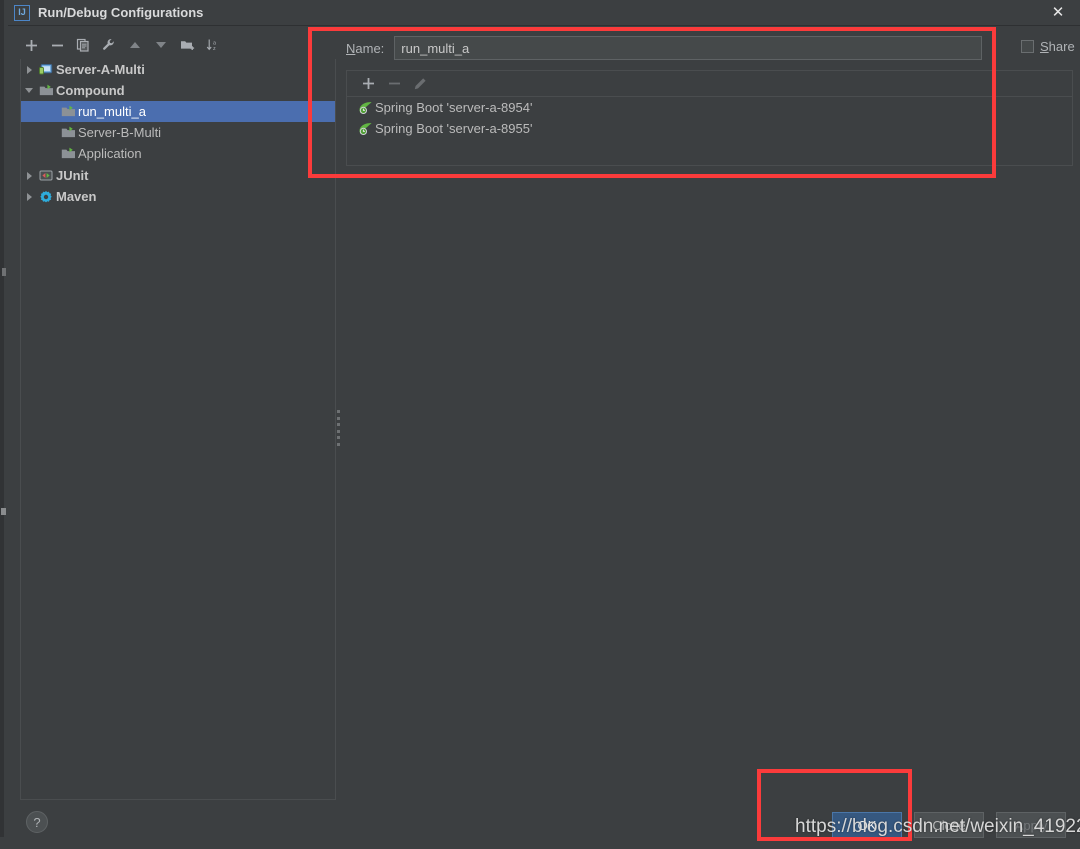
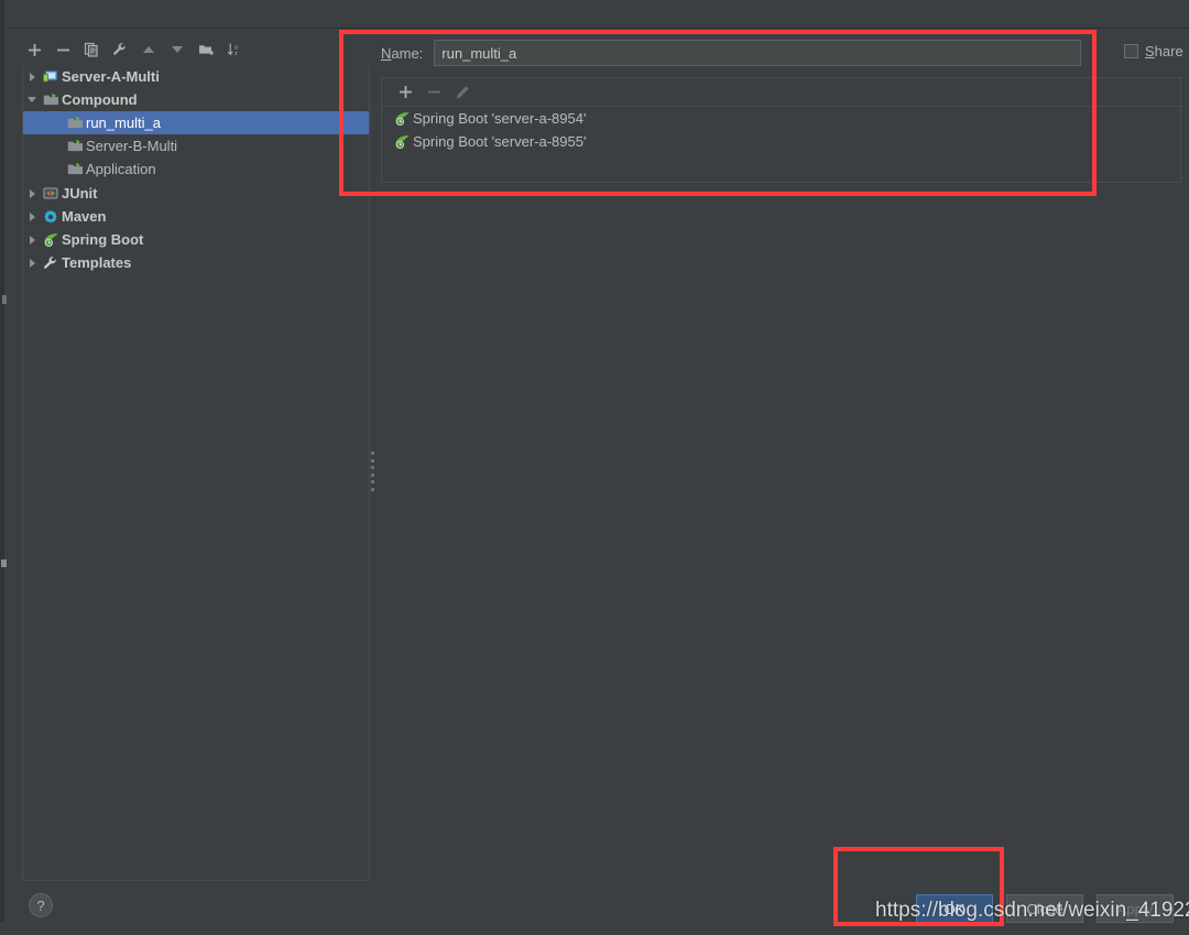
- IJ
- Run/Debug Configurations
- ✕
  Server-A-Multi
  Compound
  run_multi_a
  Server-B-Multi
  Application
  JUnit
  Maven
+ Spring Boot
+ Templates
  Name:
  run_multi_a
  Share
  Spring Boot 'server-a-8954'
  Spring Boot 'server-a-8955'
  ?
  OK
  Close
  Apply
  https://blog.csdn.net/weixin_4192
